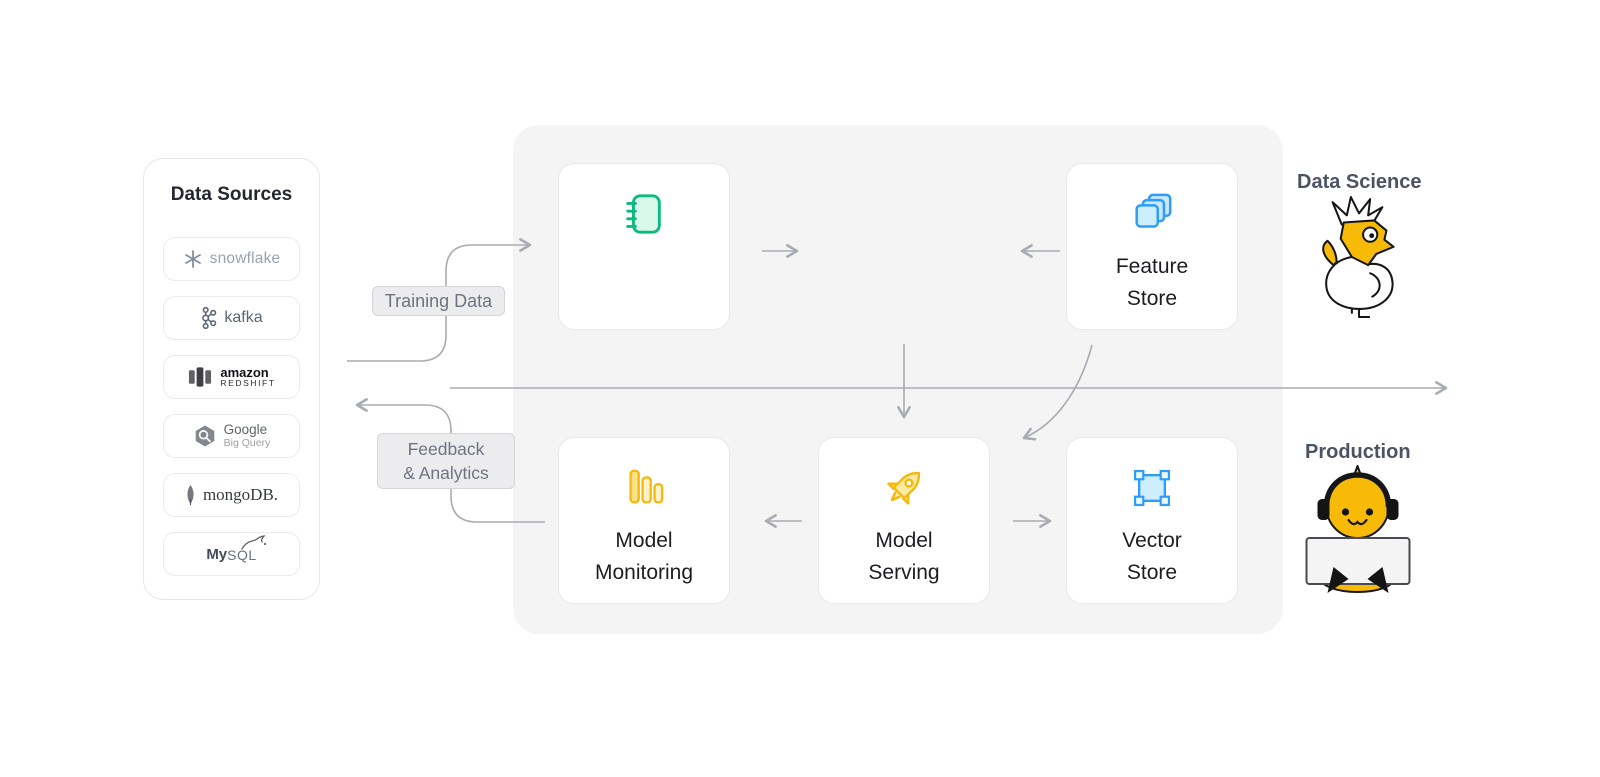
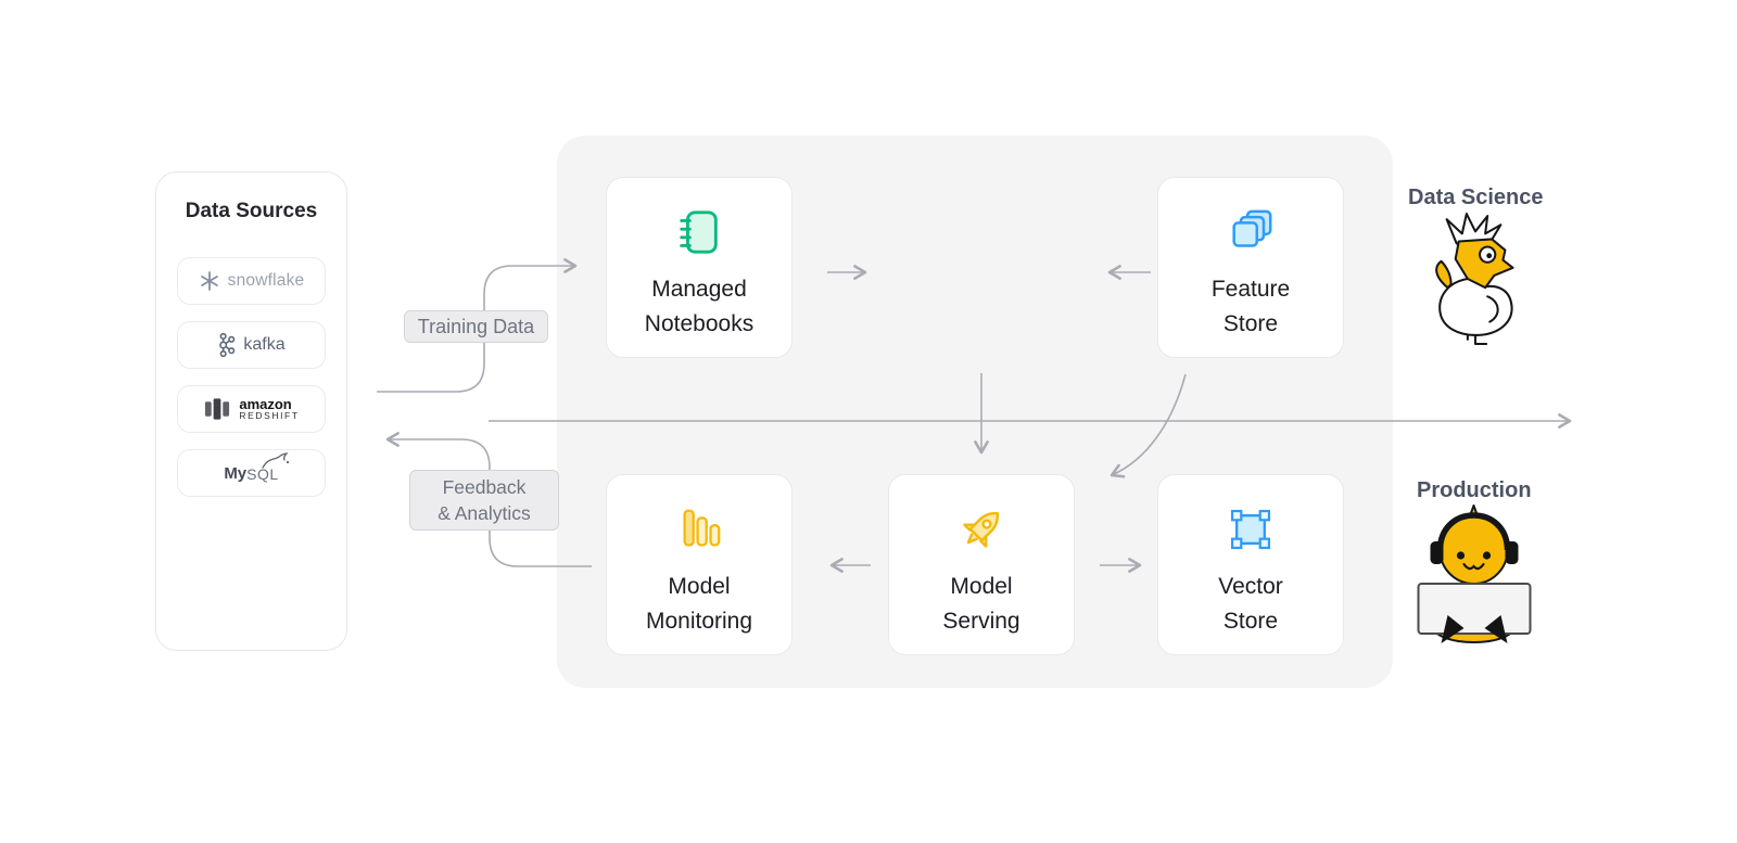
  Data Sources
  snowflake
  kafka
  amazon
  REDSHIFT
- Google
- Big Query
- mongoDB.
  My
  SQL
+ Managed
+ Notebooks
  Feature
  Store
  Model
  Monitoring
  Model
  Serving
  Vector
  Store
  Training Data
  Feedback
  & Analytics
  Data Science
  Production
